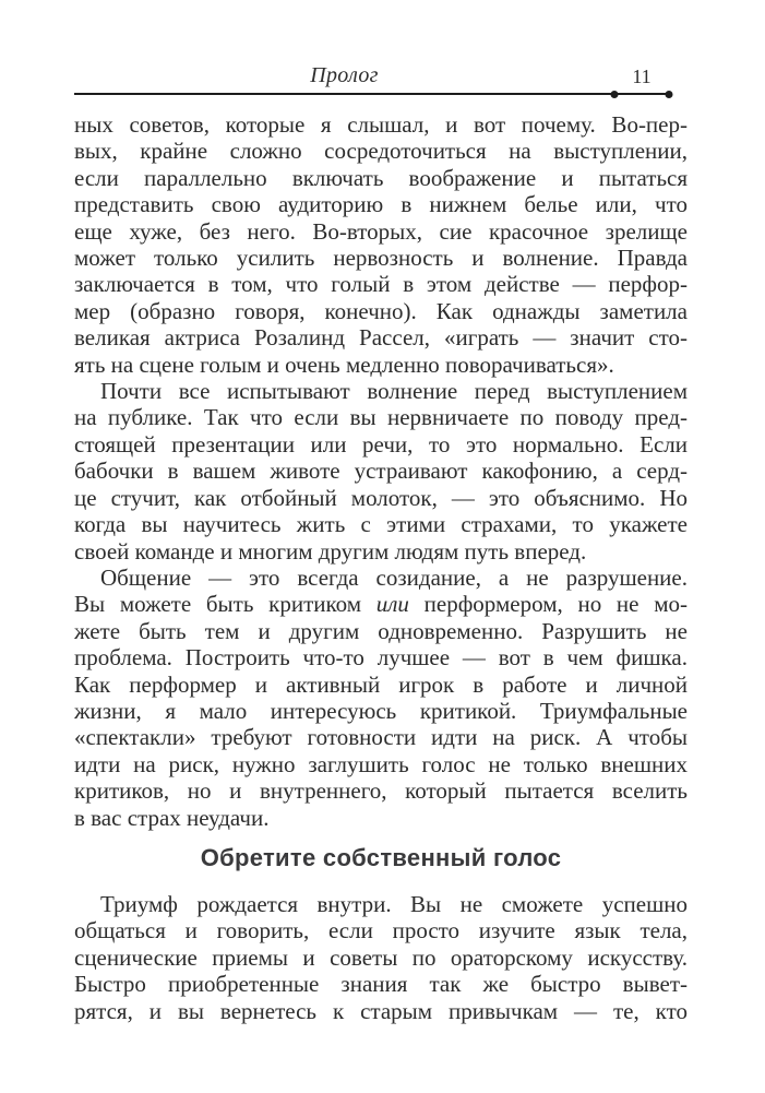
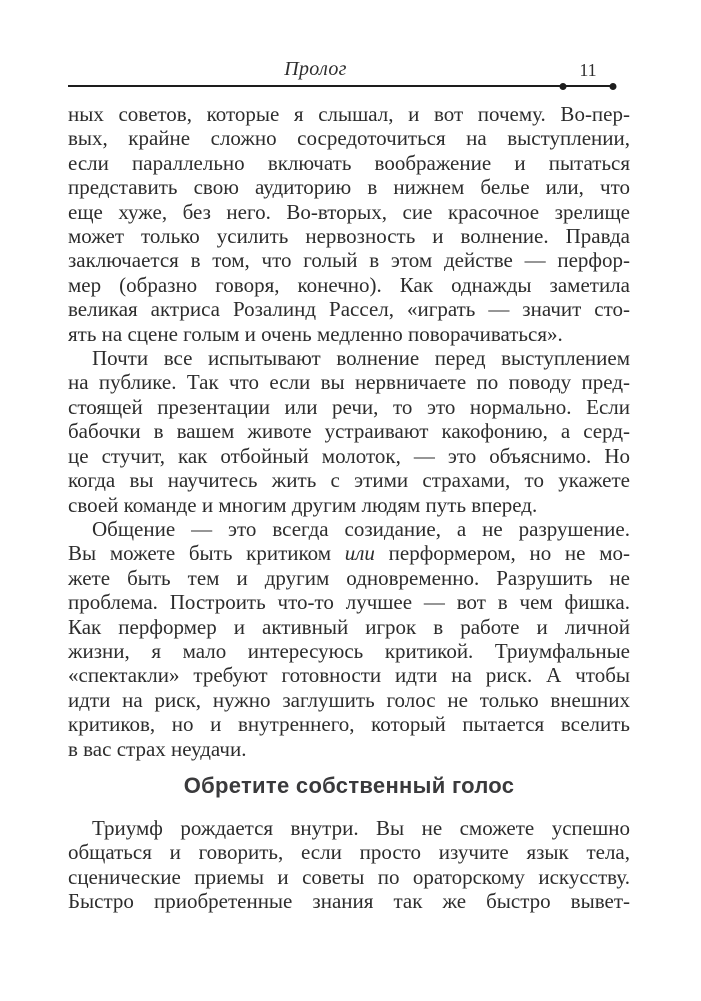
  Пролог
  11
  ных советов, которые я слышал, и вот почему. Во-пер-
  вых, крайне сложно сосредоточиться на выступлении,
  если параллельно включать воображение и пытаться
  представить свою аудиторию в нижнем белье или, что
  еще хуже, без него. Во-вторых, сие красочное зрелище
  может только усилить нервозность и волнение. Правда
  заключается в том, что голый в этом действе — перфор-
  мер (образно говоря, конечно). Как однажды заметила
  великая актриса Розалинд Рассел, «играть — значит сто-
  ять на сцене голым и очень медленно поворачиваться».
  Почти все испытывают волнение перед выступлением
  на публике. Так что если вы нервничаете по поводу пред-
  стоящей презентации или речи, то это нормально. Если
  бабочки в вашем животе устраивают какофонию, а серд-
  це стучит, как отбойный молоток, — это объяснимо. Но
  когда вы научитесь жить с этими страхами, то укажете
  своей команде и многим другим людям путь вперед.
  Общение — это всегда созидание, а не разрушение.
  Вы можете быть критиком или перформером, но не мо-
  жете быть тем и другим одновременно. Разрушить не
  проблема. Построить что-то лучшее — вот в чем фишка.
  Как перформер и активный игрок в работе и личной
  жизни, я мало интересуюсь критикой. Триумфальные
  «спектакли» требуют готовности идти на риск. А чтобы
  идти на риск, нужно заглушить голос не только внешних
  критиков, но и внутреннего, который пытается вселить
  в вас страх неудачи.
  Обретите собственный голос
  Триумф рождается внутри. Вы не сможете успешно
  общаться и говорить, если просто изучите язык тела,
  сценические приемы и советы по ораторскому искусству.
  Быстро приобретенные знания так же быстро вывет-
- рятся, и вы вернетесь к старым привычкам — те, кто
